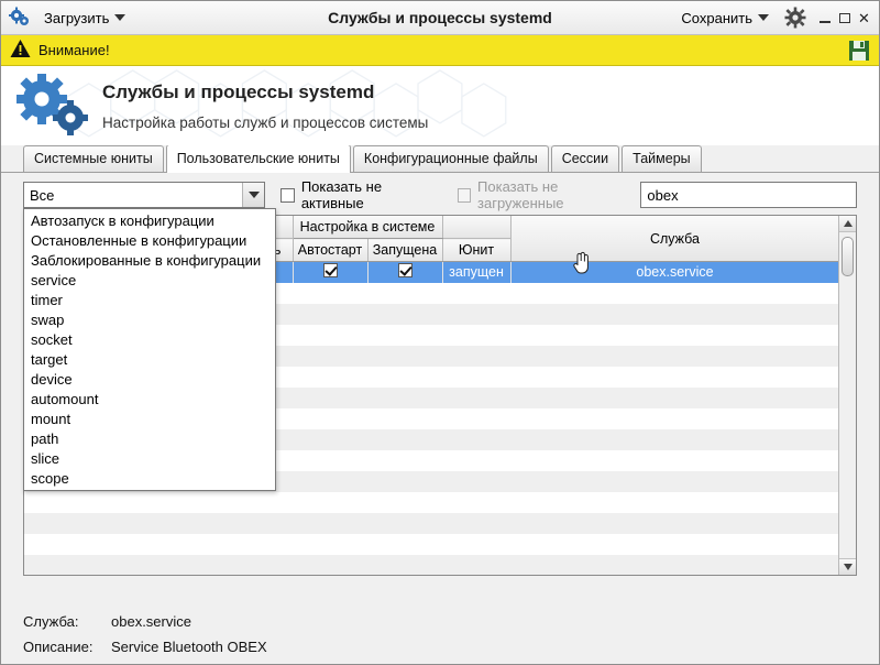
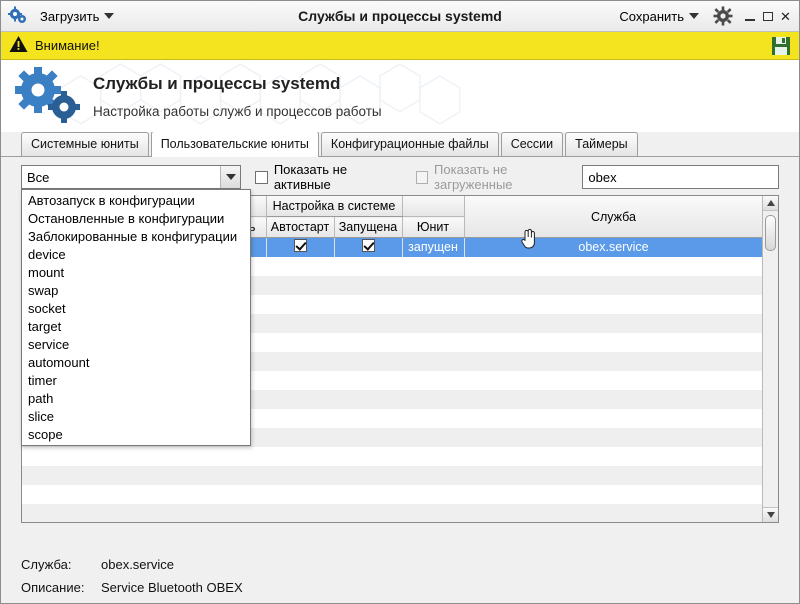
  Загрузить
  Службы и процессы systemd
  Сохранить
  ✕
  Внимание!
  Службы и процессы systemd
- Настройка работы служб и процессов системы
+ Настройка работы служб и процессов работы
  Системные юниты
  Пользовательские юниты
  Конфигурационные файлы
  Сессии
  Таймеры
  Все
  Показать не активные
  Показать не загруженные
  obex
  			Настройка в системе		Служба
  		ь	Автостарт	Запущена	Юнит
  					запущен	obex.service
  Автозапуск в конфигурации
  Остановленные в конфигурации
  Заблокированные в конфигурации
- service
+ device
- timer
+ mount
  swap
  socket
  target
- device
+ service
  automount
- mount
+ timer
  path
  slice
  scope
  Служба:
  obex.service
  Описание:
  Service Bluetooth OBEX
